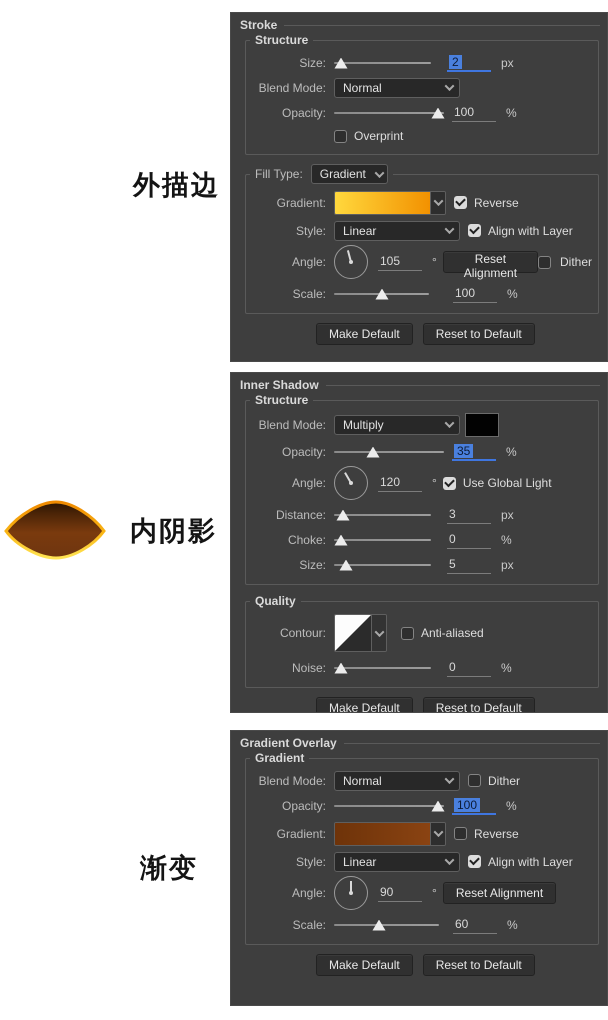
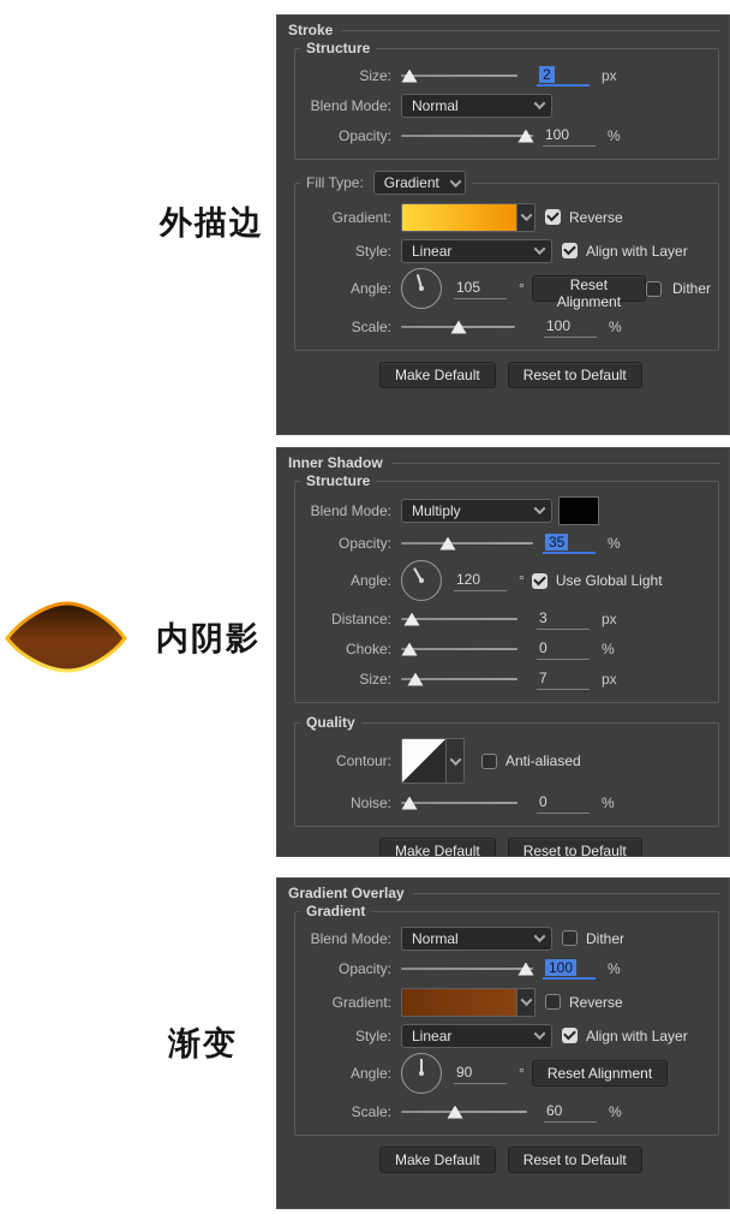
  外描边
  内阴影
  渐变
  Stroke
  Structure
  Size:
  2
  px
  Blend Mode:
  Normal
  Opacity:
  100
  %
- Overprint
  Fill Type:
  Gradient
  Gradient:
  Reverse
  Style:
  Linear
  Align with Layer
  Angle:
  105
  °
  Reset Alignment
  Dither
  Scale:
  100
  %
  Make Default
  Reset to Default
  Inner Shadow
  Structure
  Blend Mode:
  Multiply
  Opacity:
  35
  %
  Angle:
  120
  °
  Use Global Light
  Distance:
  3
  px
  Choke:
  0
  %
  Size:
- 5
+ 7
  px
  Quality
  Contour:
  Anti-aliased
  Noise:
  0
  %
  Make Default
  Reset to Default
  Gradient Overlay
  Gradient
  Blend Mode:
  Normal
  Dither
  Opacity:
  100
  %
  Gradient:
  Reverse
  Style:
  Linear
  Align with Layer
  Angle:
  90
  °
  Reset Alignment
  Scale:
  60
  %
  Make Default
  Reset to Default
